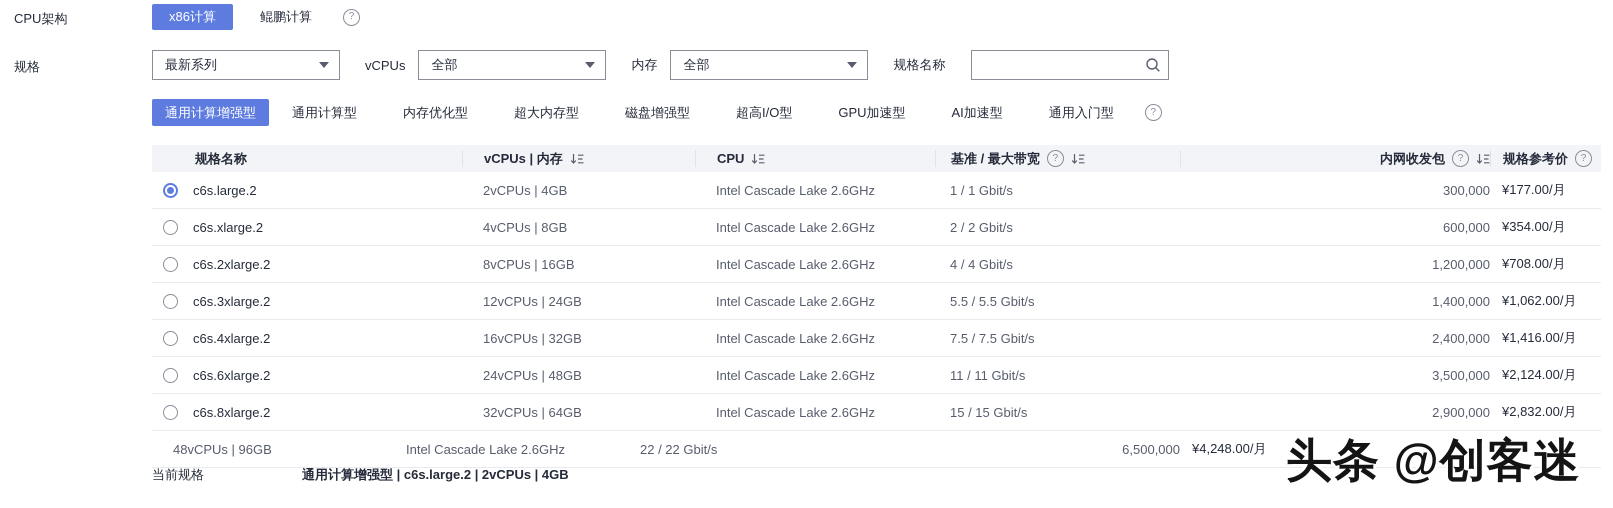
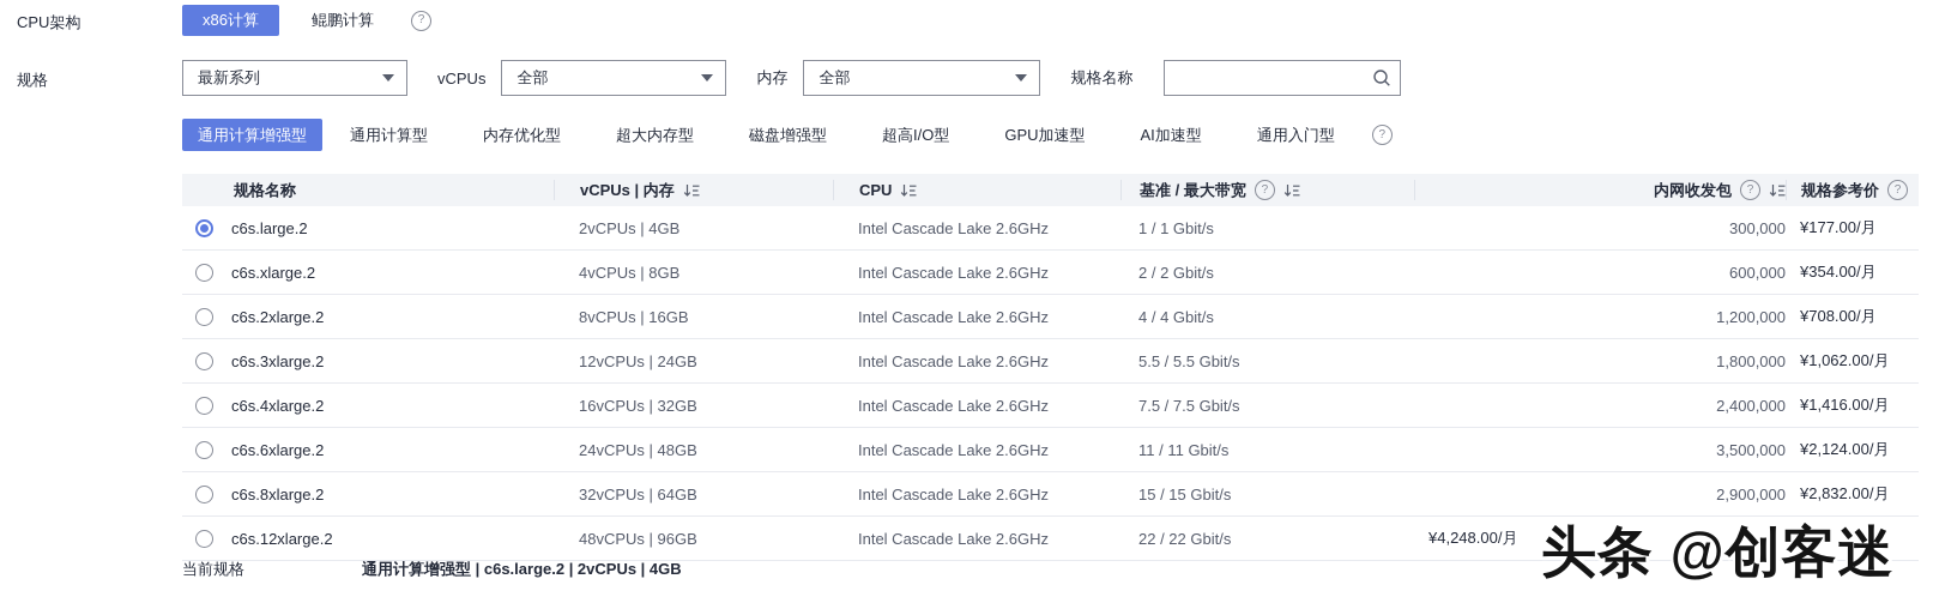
  CPU架构
  规格
  x86计算
  鲲鹏计算
  ?
  最新系列
  vCPUs
  全部
  内存
  全部
  规格名称
  通用计算增强型
  通用计算型
  内存优化型
  超大内存型
  磁盘增强型
  超高I/O型
  GPU加速型
  AI加速型
  通用入门型
  ?
  规格名称
  vCPUs | 内存
  CPU
  基准 / 最大带宽
  ?
  内网收发包
  ?
  规格参考价
  ?
  c6s.large.2
  2vCPUs | 4GB
  Intel Cascade Lake 2.6GHz
  1 / 1 Gbit/s
  300,000
  ¥177.00/月
  c6s.xlarge.2
  4vCPUs | 8GB
  Intel Cascade Lake 2.6GHz
  2 / 2 Gbit/s
  600,000
  ¥354.00/月
  c6s.2xlarge.2
  8vCPUs | 16GB
  Intel Cascade Lake 2.6GHz
  4 / 4 Gbit/s
  1,200,000
  ¥708.00/月
  c6s.3xlarge.2
  12vCPUs | 24GB
  Intel Cascade Lake 2.6GHz
  5.5 / 5.5 Gbit/s
- 1,400,000
+ 1,800,000
  ¥1,062.00/月
  c6s.4xlarge.2
  16vCPUs | 32GB
  Intel Cascade Lake 2.6GHz
  7.5 / 7.5 Gbit/s
  2,400,000
  ¥1,416.00/月
  c6s.6xlarge.2
  24vCPUs | 48GB
  Intel Cascade Lake 2.6GHz
  11 / 11 Gbit/s
  3,500,000
  ¥2,124.00/月
  c6s.8xlarge.2
  32vCPUs | 64GB
  Intel Cascade Lake 2.6GHz
  15 / 15 Gbit/s
  2,900,000
  ¥2,832.00/月
+ c6s.12xlarge.2
  48vCPUs | 96GB
  Intel Cascade Lake 2.6GHz
  22 / 22 Gbit/s
- 6,500,000
  ¥4,248.00/月
  当前规格
  通用计算增强型 | c6s.large.2 | 2vCPUs | 4GB
  头条 @创客迷
